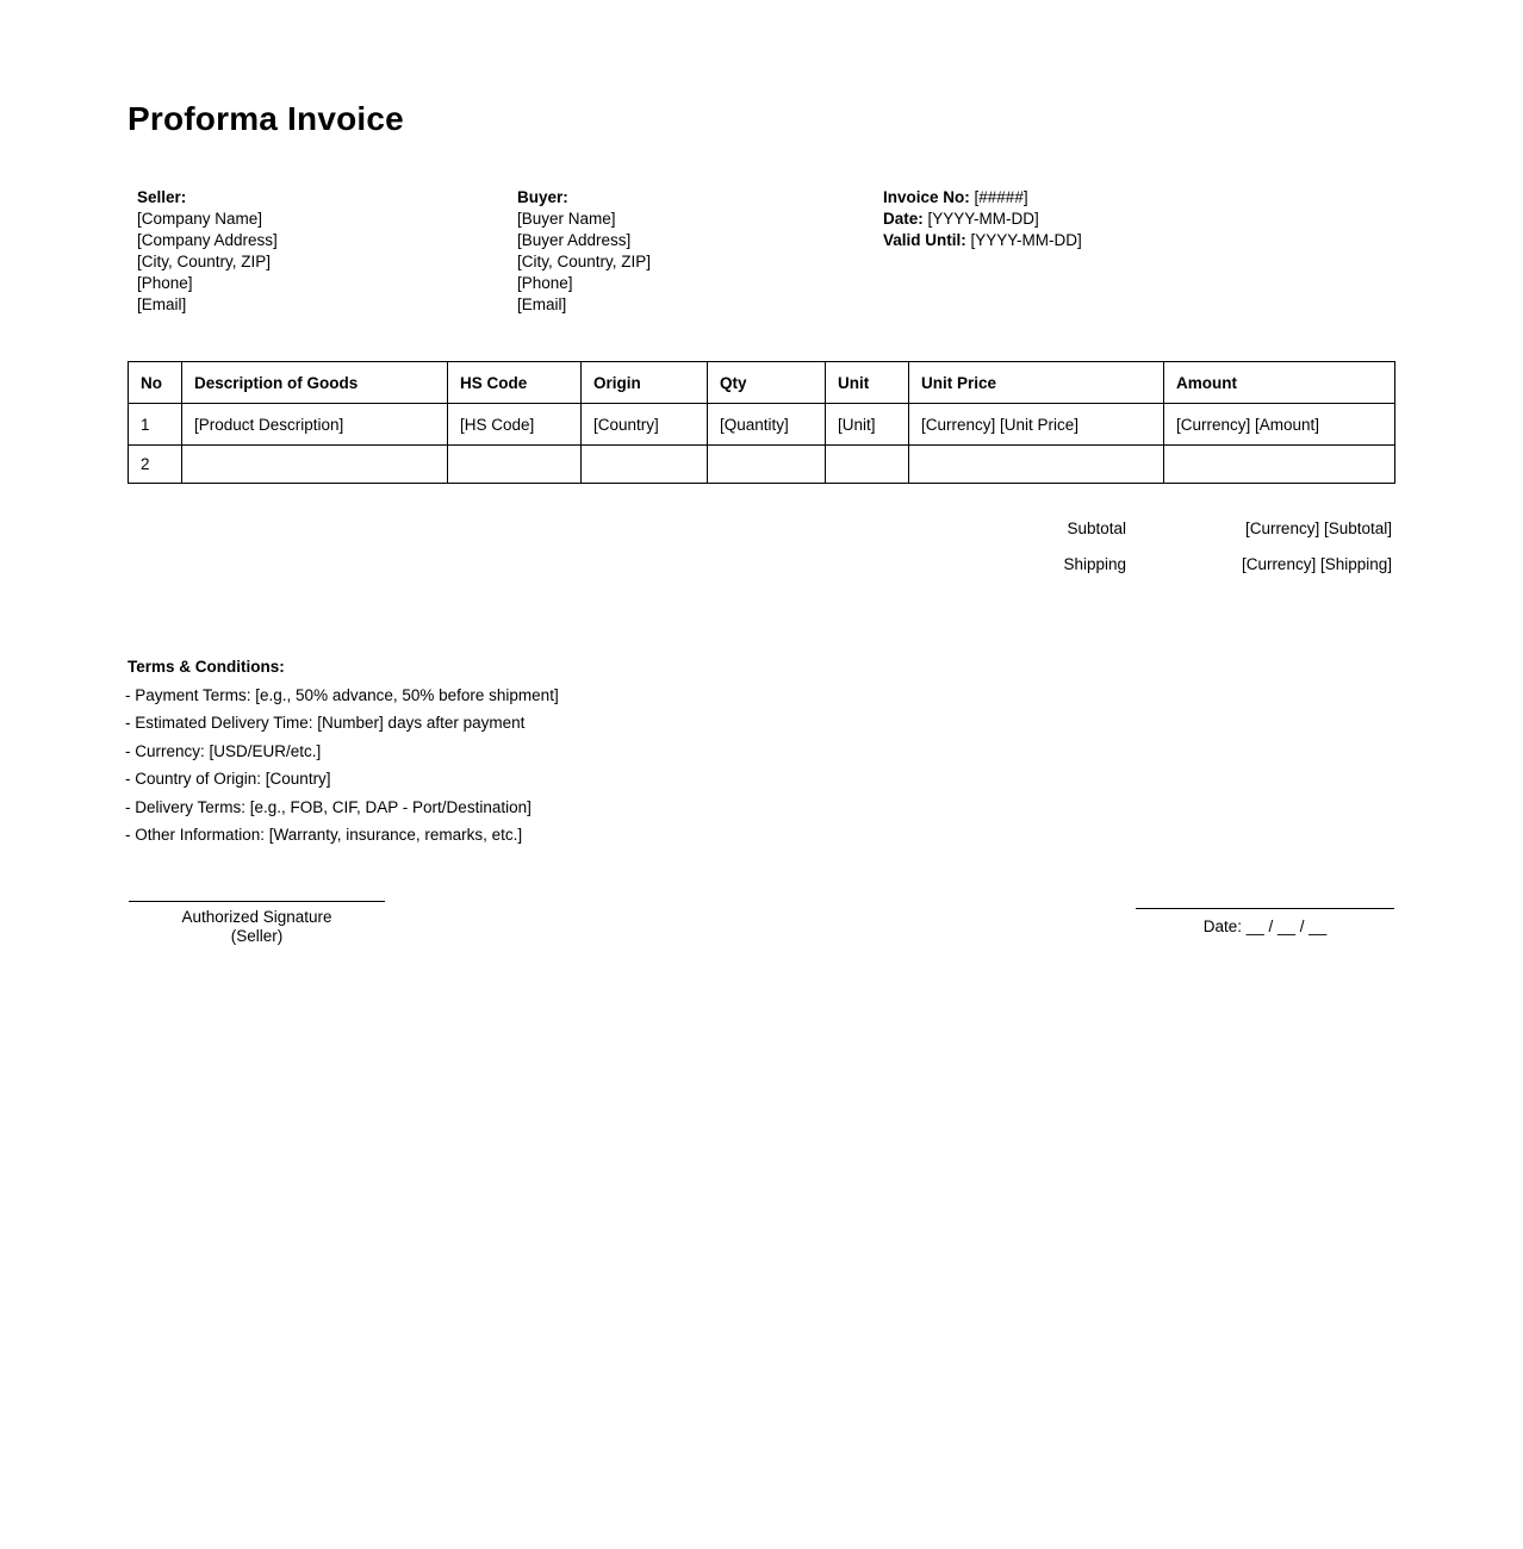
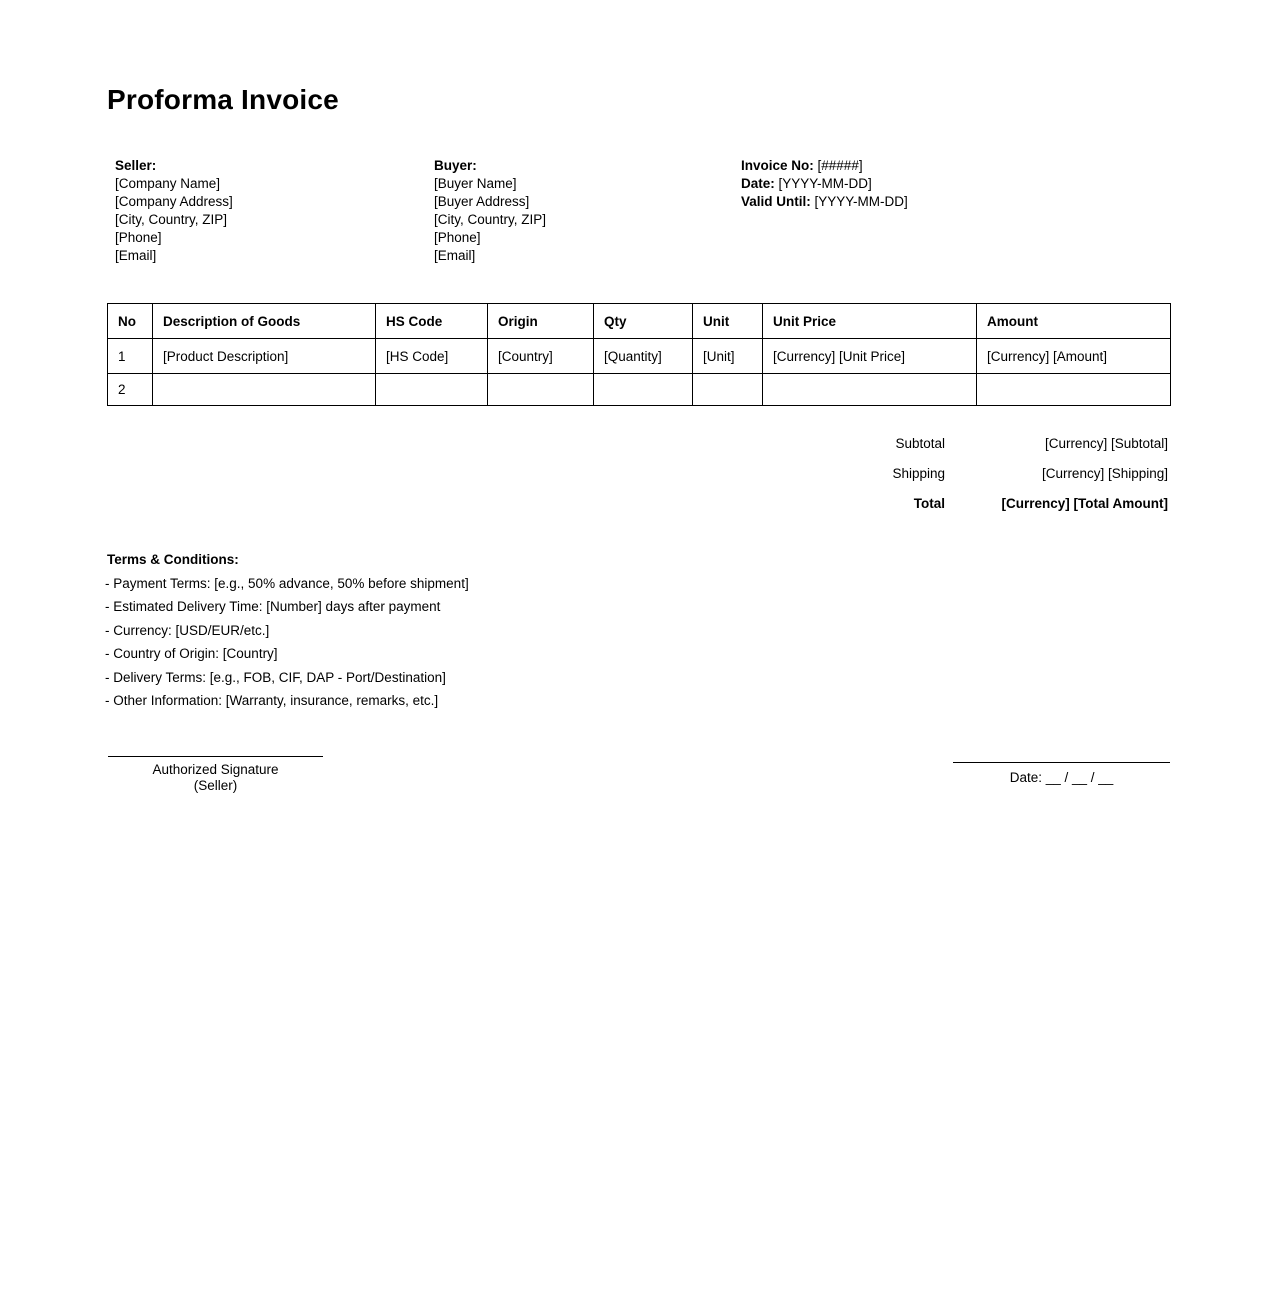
  Proforma Invoice
  Seller:
  [Company Name]
  [Company Address]
  [City, Country, ZIP]
  [Phone]
  [Email]
  Buyer:
  [Buyer Name]
  [Buyer Address]
  [City, Country, ZIP]
  [Phone]
  [Email]
  Invoice No: [#####]
  Date: [YYYY-MM-DD]
  Valid Until: [YYYY-MM-DD]
  No	Description of Goods	HS Code	Origin	Qty	Unit	Unit Price	Amount
  1	[Product Description]	[HS Code]	[Country]	[Quantity]	[Unit]	[Currency] [Unit Price]	[Currency] [Amount]
  2
  Subtotal
  [Currency] [Subtotal]
  Shipping
  [Currency] [Shipping]
+ Total
+ [Currency] [Total Amount]
  Terms & Conditions:
  - Payment Terms: [e.g., 50% advance, 50% before shipment]
  - Estimated Delivery Time: [Number] days after payment
  - Currency: [USD/EUR/etc.]
  - Country of Origin: [Country]
  - Delivery Terms: [e.g., FOB, CIF, DAP - Port/Destination]
  - Other Information: [Warranty, insurance, remarks, etc.]
  Authorized Signature
  (Seller)
  Date: __ / __ / __
